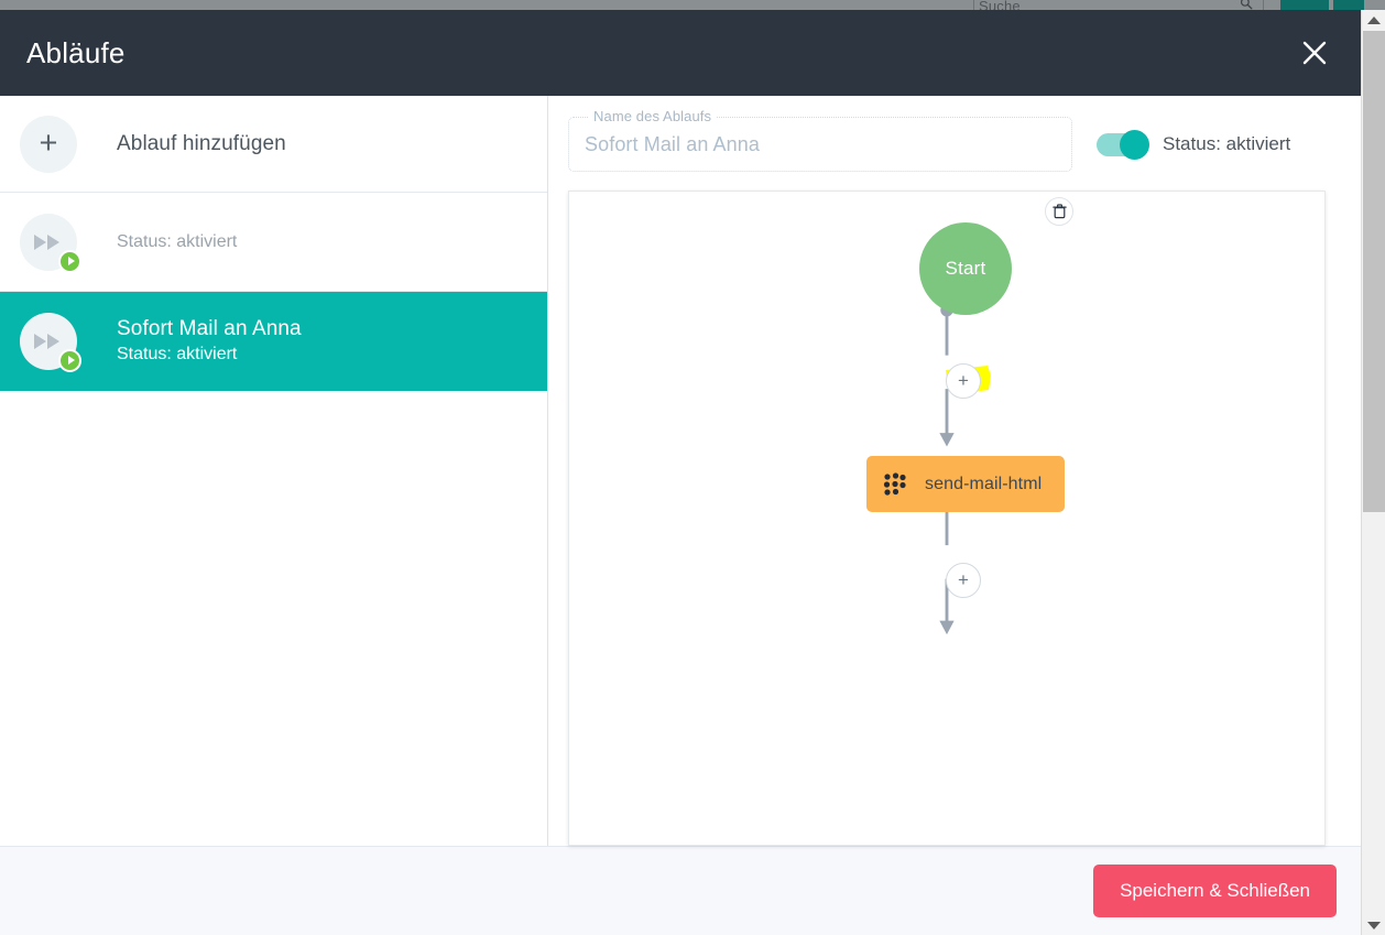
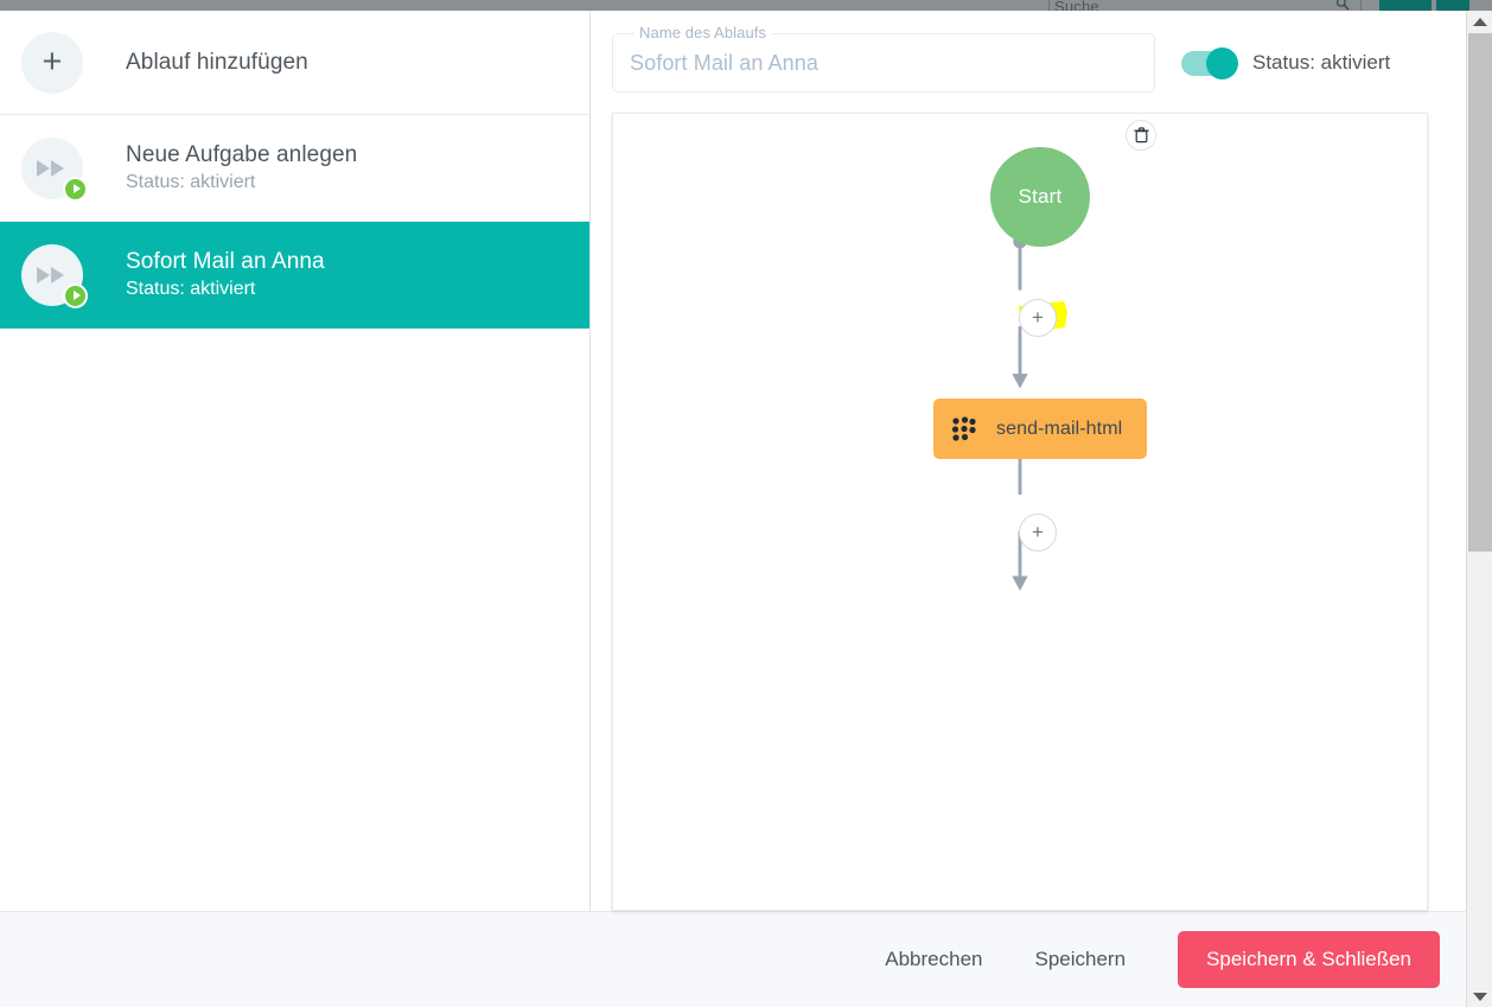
  Suche
- Abläufe
  +
  Ablauf hinzufügen
+ Neue Aufgabe anlegen
  Status: aktiviert
  Sofort Mail an Anna
  Status: aktiviert
  Name des Ablaufs
  Sofort Mail an Anna
  Status: aktiviert
  Start
  +
  send-mail-html
  +
+ Abbrechen
+ Speichern
  Speichern & Schließen
